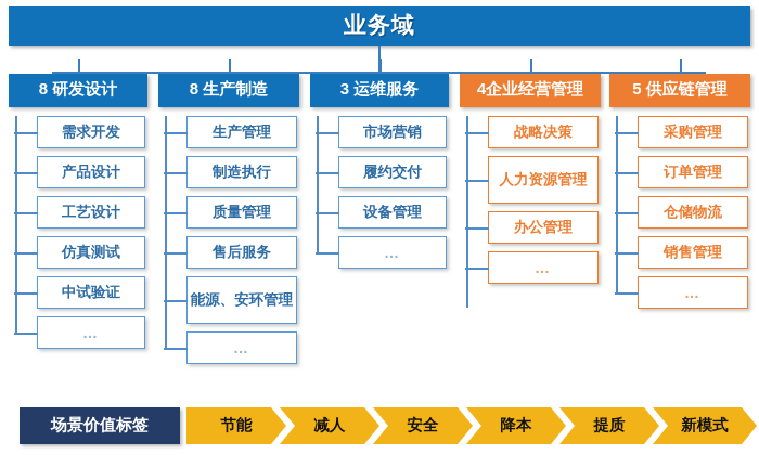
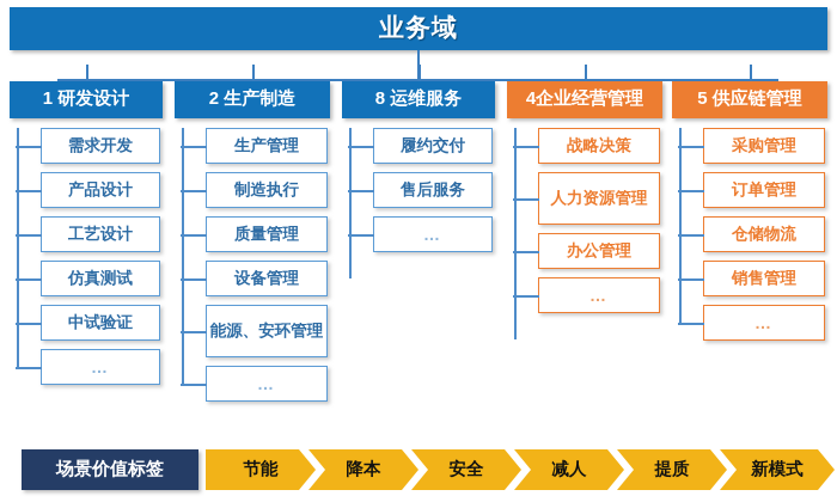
  业务域
- 8 研发设计
+ 1 研发设计
  需求开发
  产品设计
  工艺设计
  仿真测试
  中试验证
  …
- 8 生产制造
+ 2 生产制造
  生产管理
  制造执行
  质量管理
- 售后服务
+ 设备管理
  能源、安环管理
  …
- 3 运维服务
+ 8 运维服务
- 市场营销
  履约交付
- 设备管理
+ 售后服务
  …
  4企业经营管理
  战略决策
  人力资源管理
  办公管理
  …
  5 供应链管理
  采购管理
  订单管理
  仓储物流
  销售管理
  …
  场景价值标签
  节能
- 减人
+ 降本
  安全
- 降本
+ 减人
  提质
  新模式
